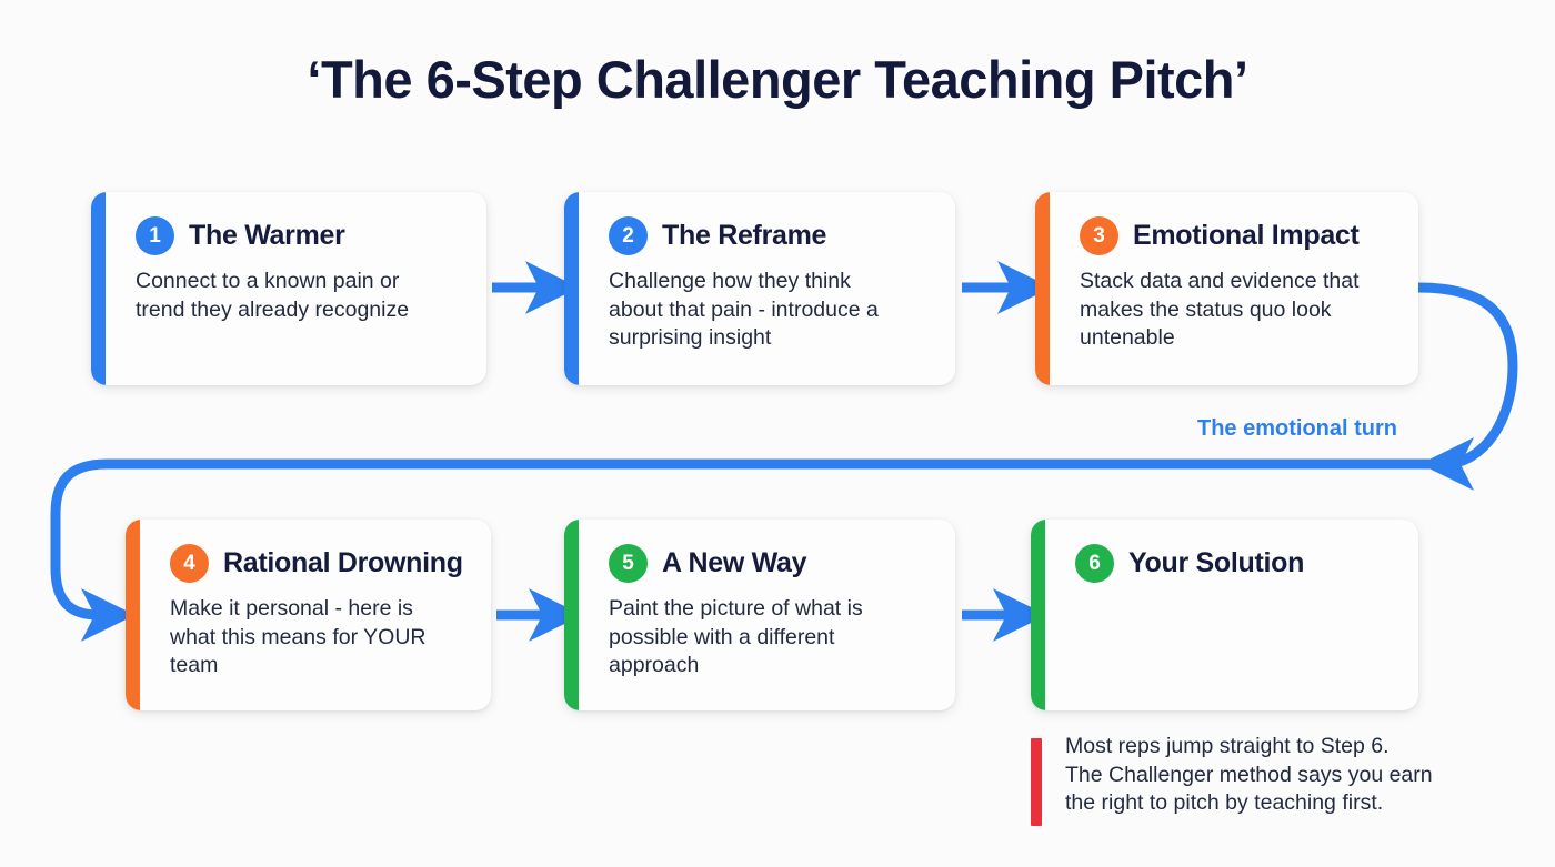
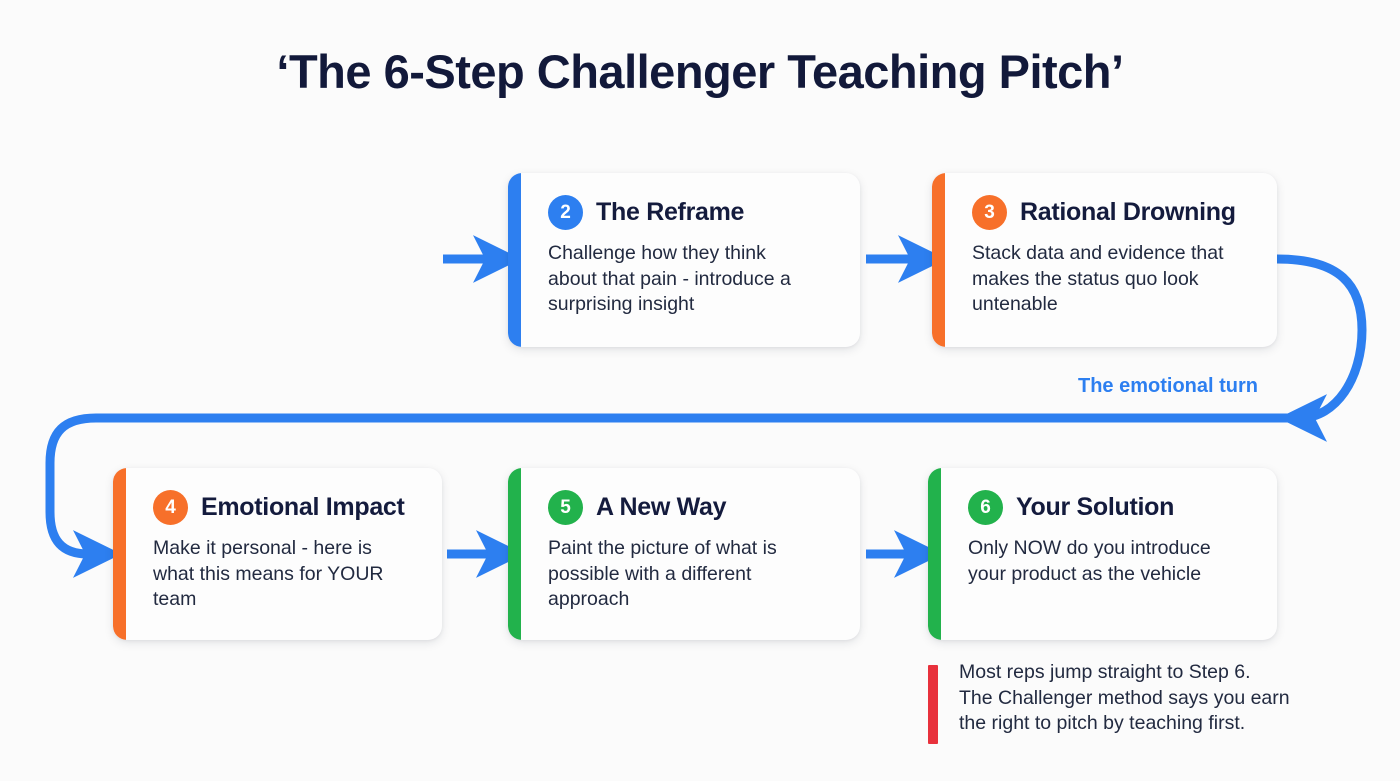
  ‘The 6-Step Challenger Teaching Pitch’
  The emotional turn
- 1
- The Warmer
- Connect to a known pain or
- trend they already recognize
  2
  The Reframe
  Challenge how they think
  about that pain - introduce a
  surprising insight
  3
- Emotional Impact
+ Rational Drowning
  Stack data and evidence that
  makes the status quo look
  untenable
  4
- Rational Drowning
+ Emotional Impact
  Make it personal - here is
  what this means for YOUR
  team
  5
  A New Way
  Paint the picture of what is
  possible with a different
  approach
  6
  Your Solution
+ Only NOW do you introduce
+ your product as the vehicle
  Most reps jump straight to Step 6.
  The Challenger method says you earn
  the right to pitch by teaching first.
